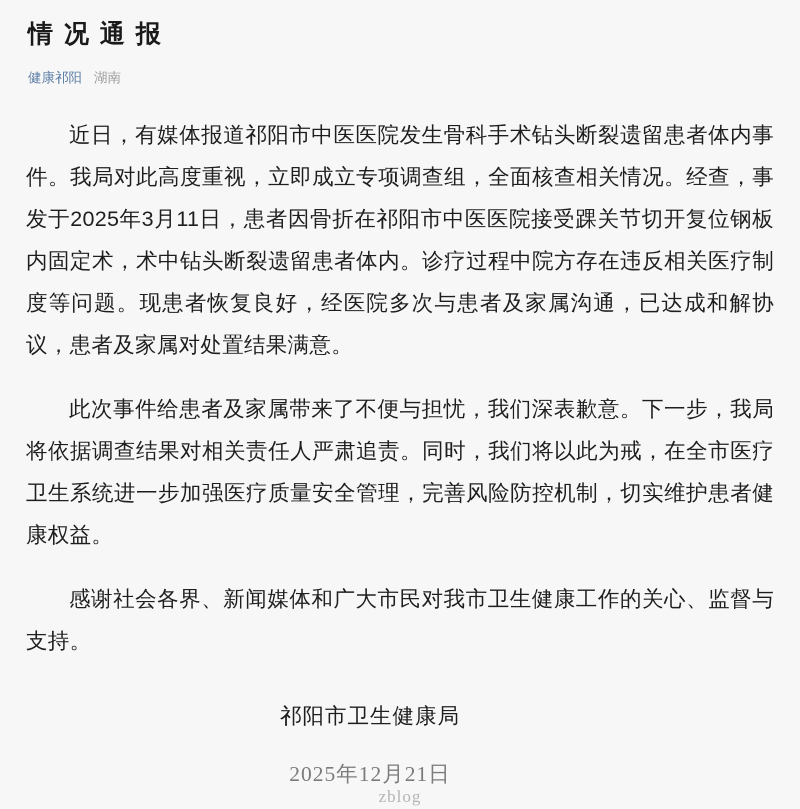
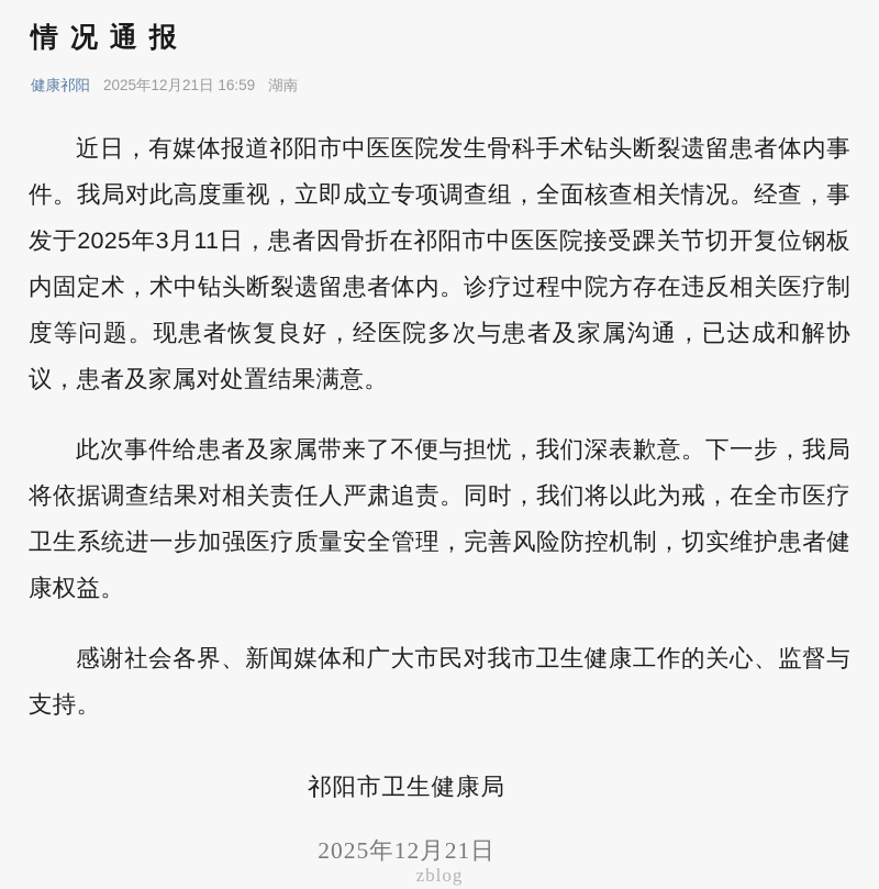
  情 况 通 报
  健康祁阳
+ 2025年12月21日 16:59
  湖南
  近日，有媒体报道祁阳市中医医院发生骨科手术钻头断裂遗留患者体内事件。我局对此高度重视，立即成立专项调查组，全面核查相关情况。经查，事发于2025年3月11日，患者因骨折在祁阳市中医医院接受踝关节切开复位钢板内固定术，术中钻头断裂遗留患者体内。诊疗过程中院方存在违反相关医疗制度等问题。现患者恢复良好，经医院多次与患者及家属沟通，已达成和解协议，患者及家属对处置结果满意。
  此次事件给患者及家属带来了不便与担忧，我们深表歉意。下一步，我局将依据调查结果对相关责任人严肃追责。同时，我们将以此为戒，在全市医疗卫生系统进一步加强医疗质量安全管理，完善风险防控机制，切实维护患者健康权益。
  感谢社会各界、新闻媒体和广大市民对我市卫生健康工作的关心、监督与支持。
  祁阳市卫生健康局
  2025年12月21日
  zblog
